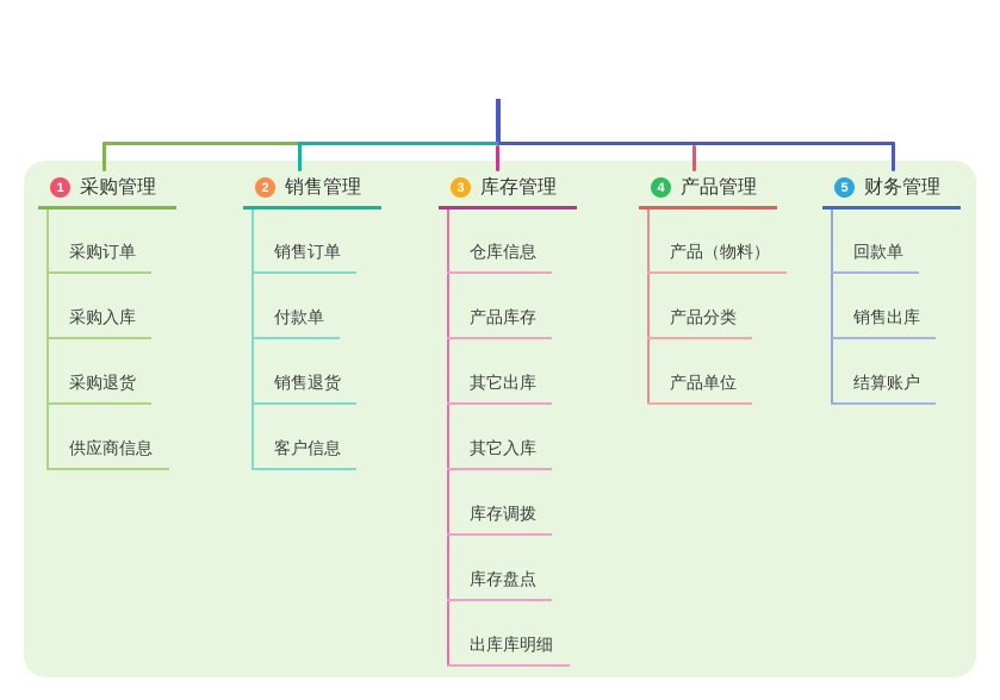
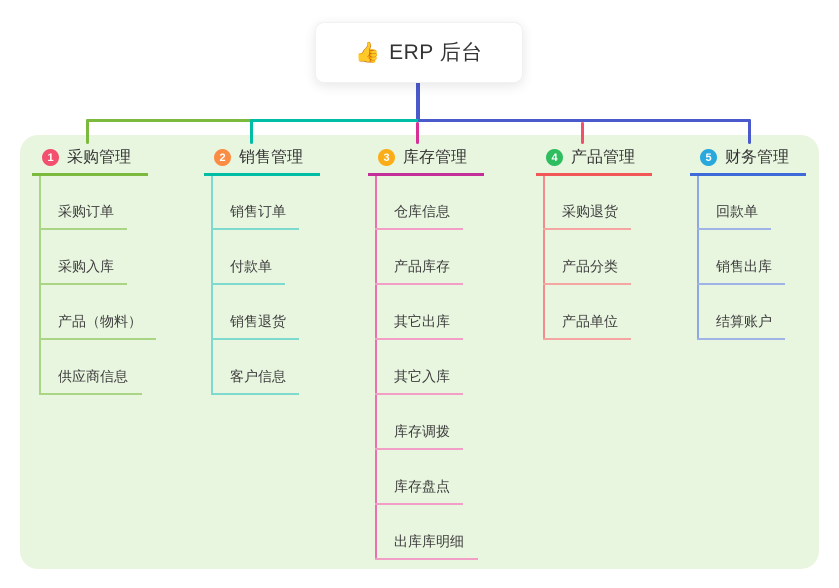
+ 👍
+ ERP 后台
  1
  采购管理
  采购订单
  采购入库
- 采购退货
+ 产品（物料）
  供应商信息
  2
  销售管理
  销售订单
  付款单
  销售退货
  客户信息
  3
  库存管理
  仓库信息
  产品库存
  其它出库
  其它入库
  库存调拨
  库存盘点
  出库库明细
  4
  产品管理
- 产品（物料）
+ 采购退货
  产品分类
  产品单位
  5
  财务管理
  回款单
  销售出库
  结算账户
